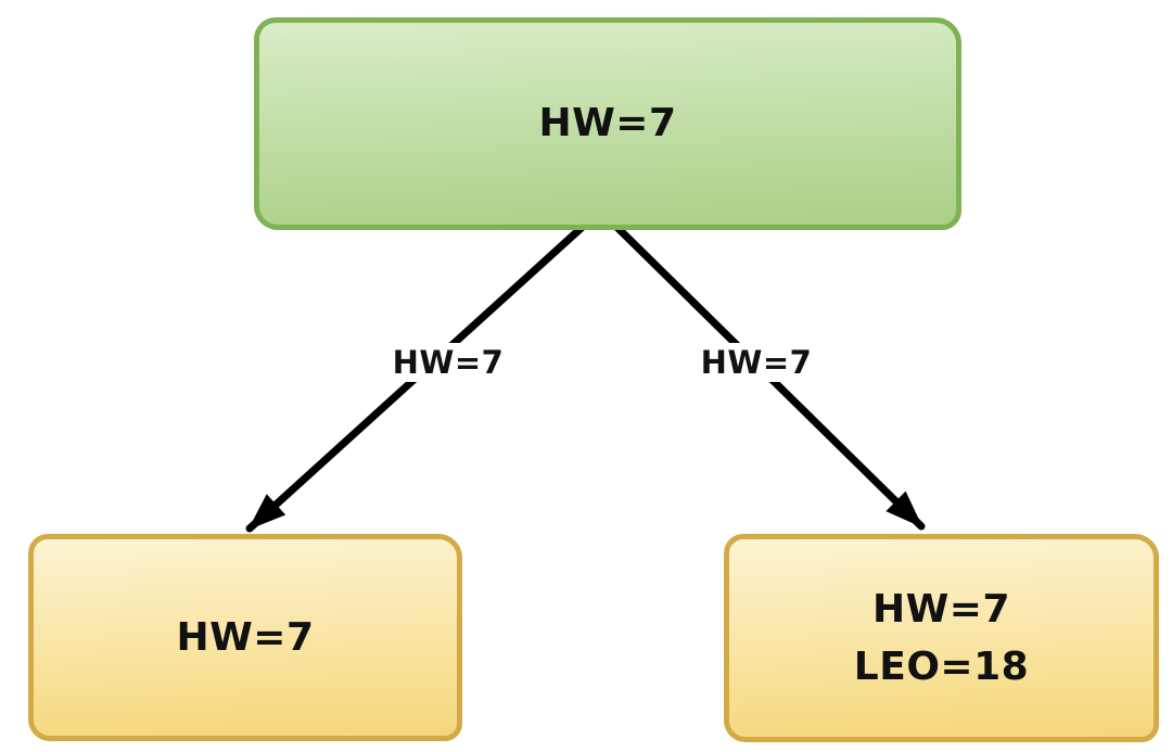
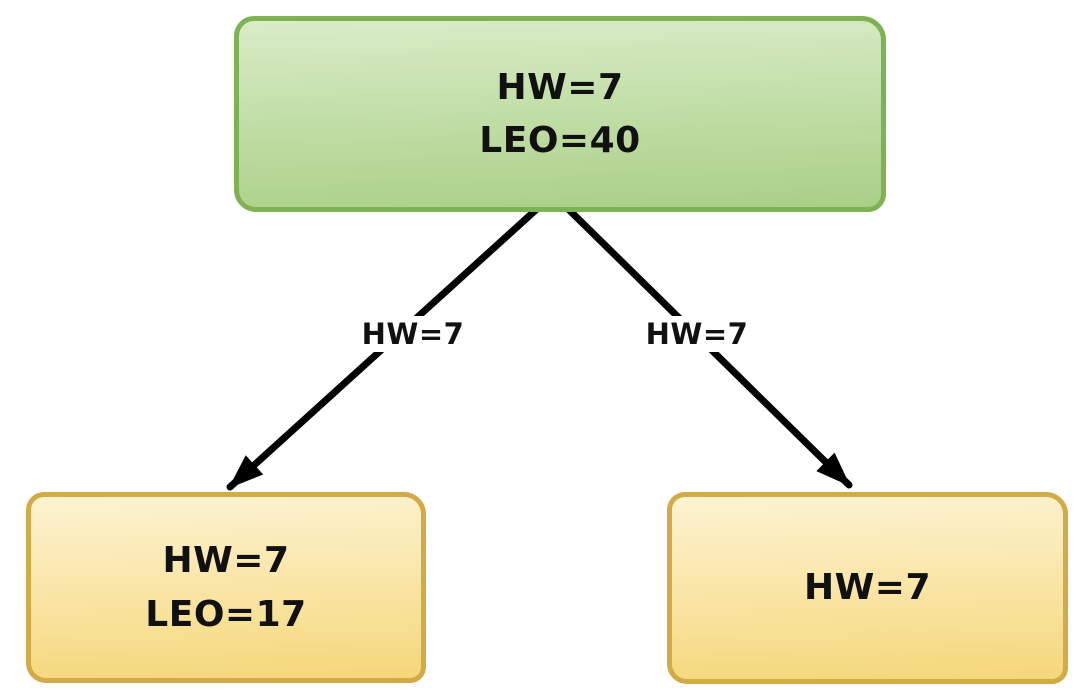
  HW=7
+ LEO=40
  HW=7
  HW=7
  HW=7
+ LEO=17
  HW=7
- LEO=18
